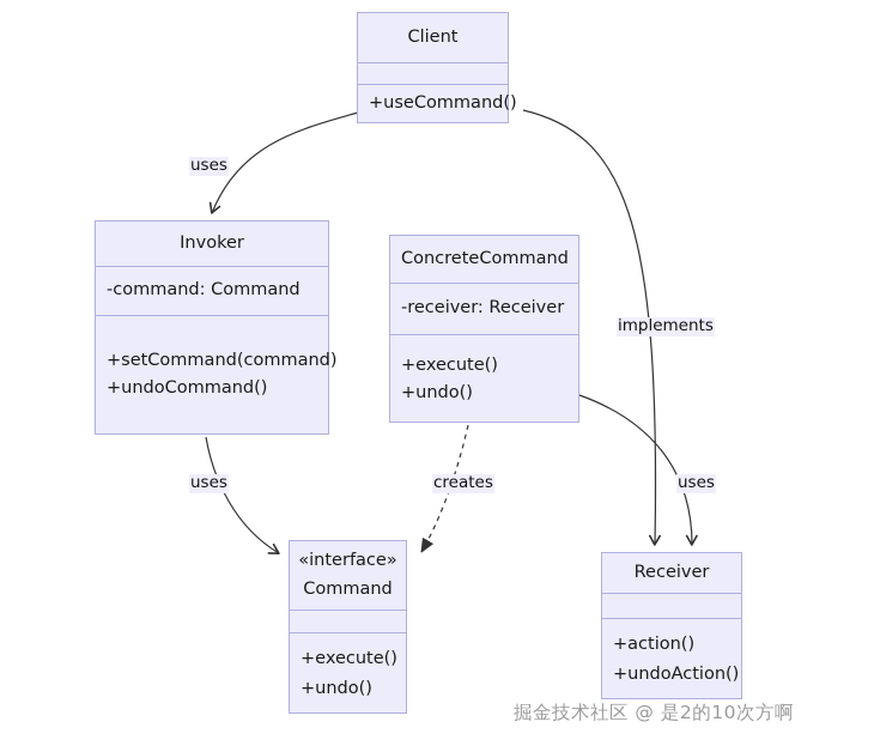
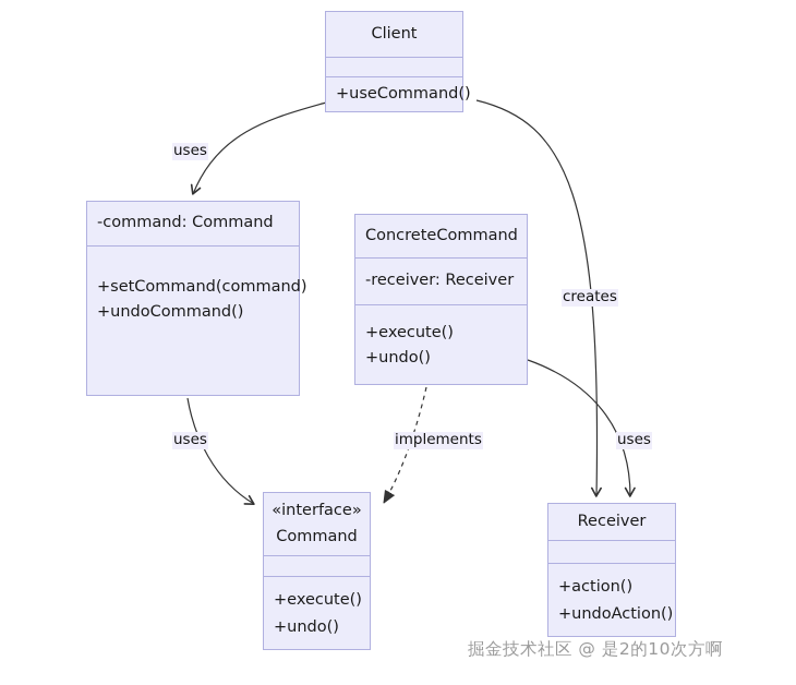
  Client
  +useCommand()
- Invoker
  -command: Command
  +setCommand(command)
  +undoCommand()
  ConcreteCommand
  -receiver: Receiver
  +execute()
  +undo()
  «interface»
  Command
  +execute()
  +undo()
  Receiver
  +action()
  +undoAction()
  uses
- implements
+ creates
  uses
- creates
+ implements
  uses
  掘金技术社区 @ 是2的10次方啊
